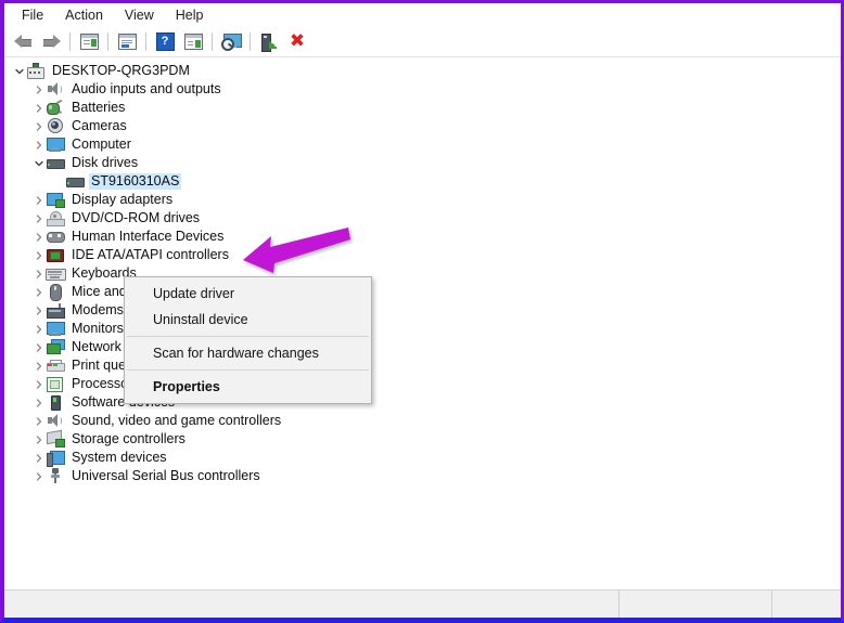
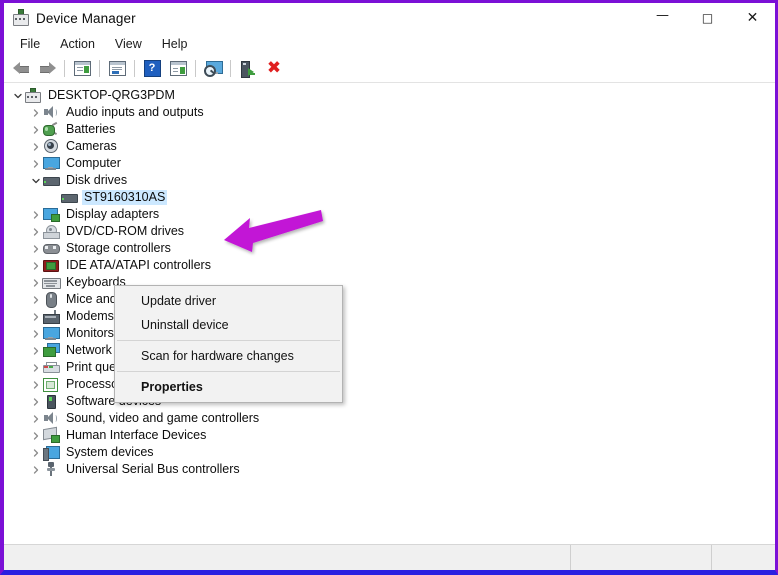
+ Device Manager
+ —
+ □
+ ✕
  File
  Action
  View
  Help
  ?
  ✖
  DESKTOP-QRG3PDM
  Audio inputs and outputs
  Batteries
  Cameras
  Computer
  Disk drives
  ST9160310AS
  Display adapters
  DVD/CD-ROM drives
- Human Interface Devices
+ Storage controllers
  IDE ATA/ATAPI controllers
  Keyboards
  Modems
  Monitors
  Print que
  Process
  Sound, video and game controllers
- Storage controllers
+ Human Interface Devices
  System devices
  Universal Serial Bus controllers
  Update driver
  Uninstall device
  Scan for hardware changes
  Properties
